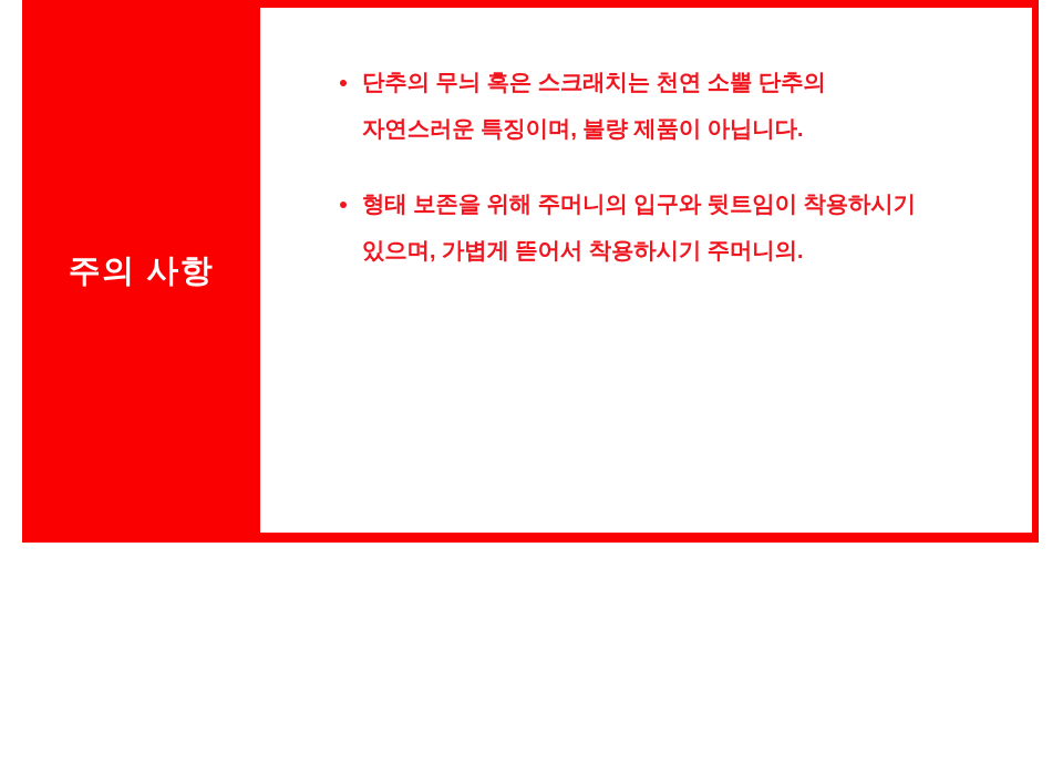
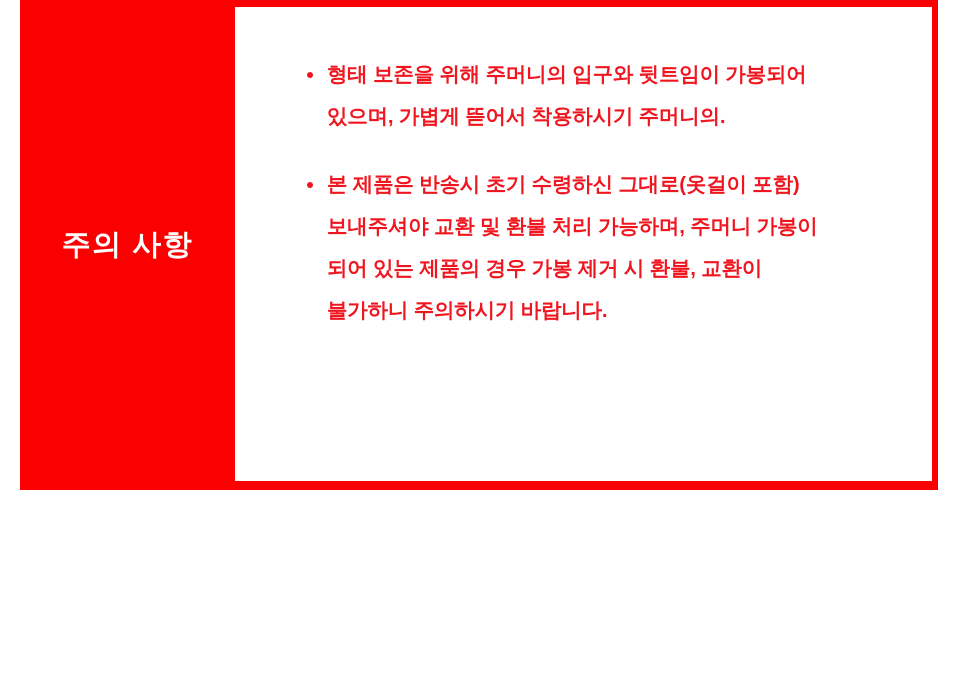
  주의 사항
- 단추의 무늬 혹은 스크래치는 천연 소뿔 단추의
- 자연스러운 특징이며, 불량 제품이 아닙니다.
- 형태 보존을 위해 주머니의 입구와 뒷트임이 착용하시기
+ 형태 보존을 위해 주머니의 입구와 뒷트임이 가봉되어
  있으며, 가볍게 뜯어서 착용하시기 주머니의.
+ 본 제품은 반송시 초기 수령하신 그대로(옷걸이 포함)
+ 보내주셔야 교환 및 환불 처리 가능하며, 주머니 가봉이
+ 되어 있는 제품의 경우 가봉 제거 시 환불, 교환이
+ 불가하니 주의하시기 바랍니다.
